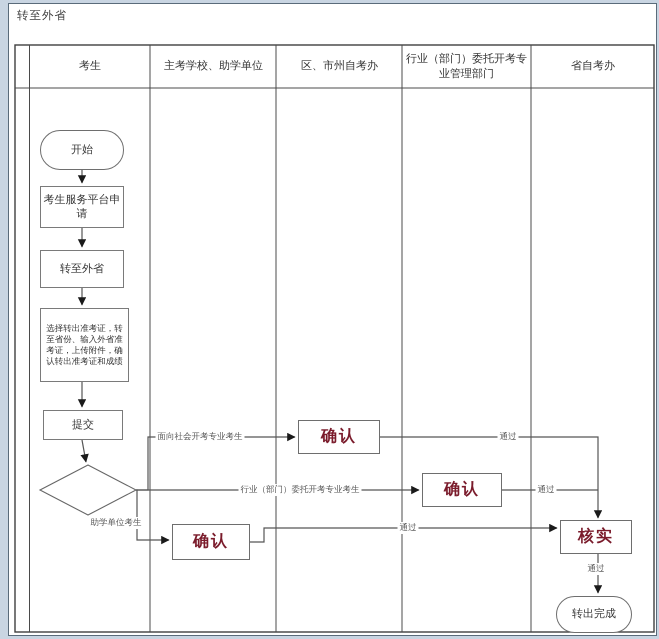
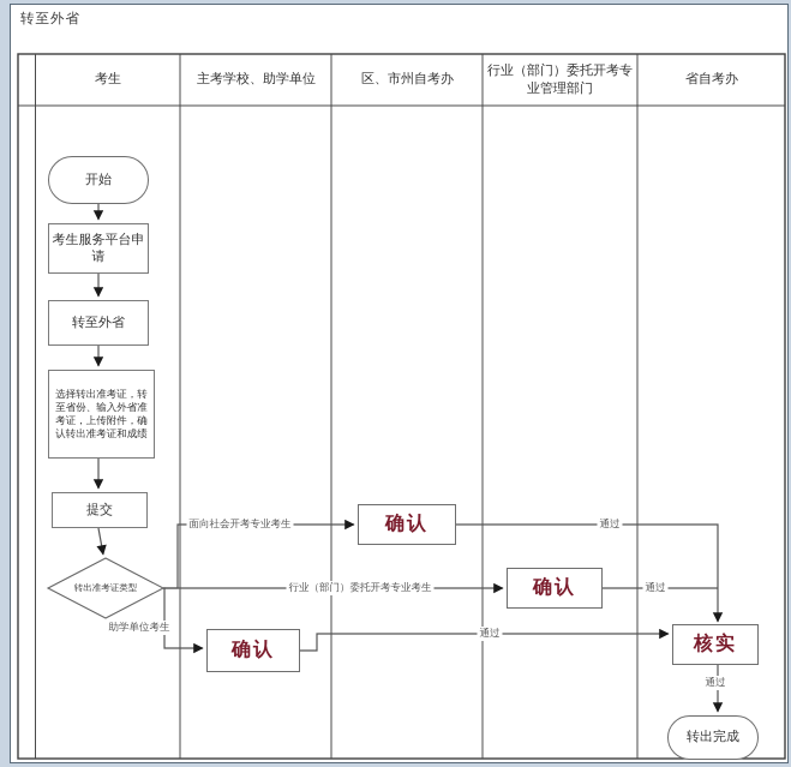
  转至外省
  考生
  主考学校、助学单位
  区、市州自考办
  行业（部门）委托开考专业管理部门
  省自考办
  开始
  考生服务平台申请
  转至外省
  选择转出准考证，转至省份、输入外省准考证，上传附件，确认转出准考证和成绩
  提交
+ 转出准考证类型
  确认
  确认
  确认
  核实
  转出完成
  面向社会开考专业考生
  行业（部门）委托开考专业考生
  助学单位考生
  通过
  通过
  通过
  通过
